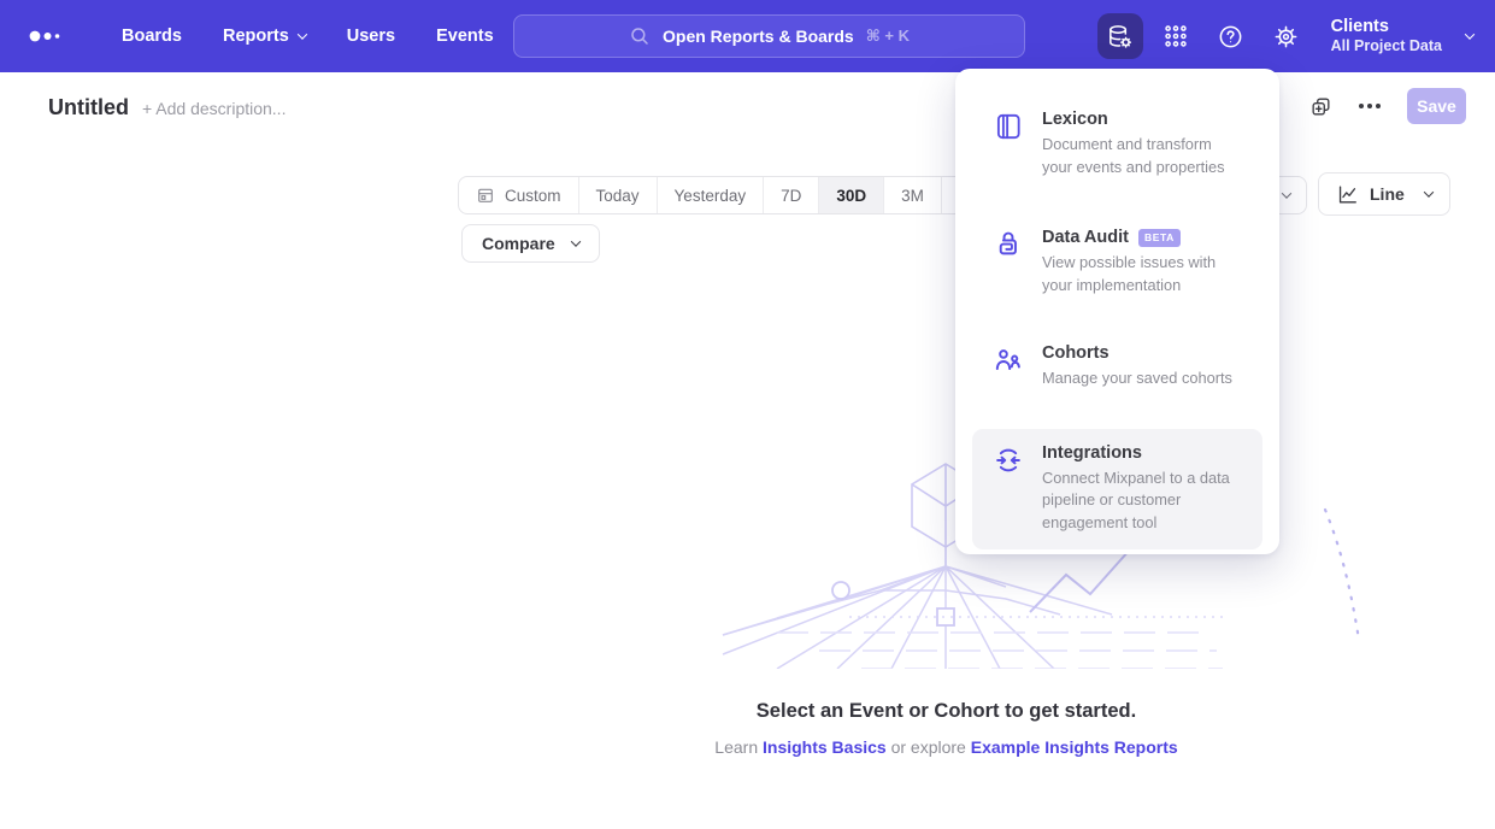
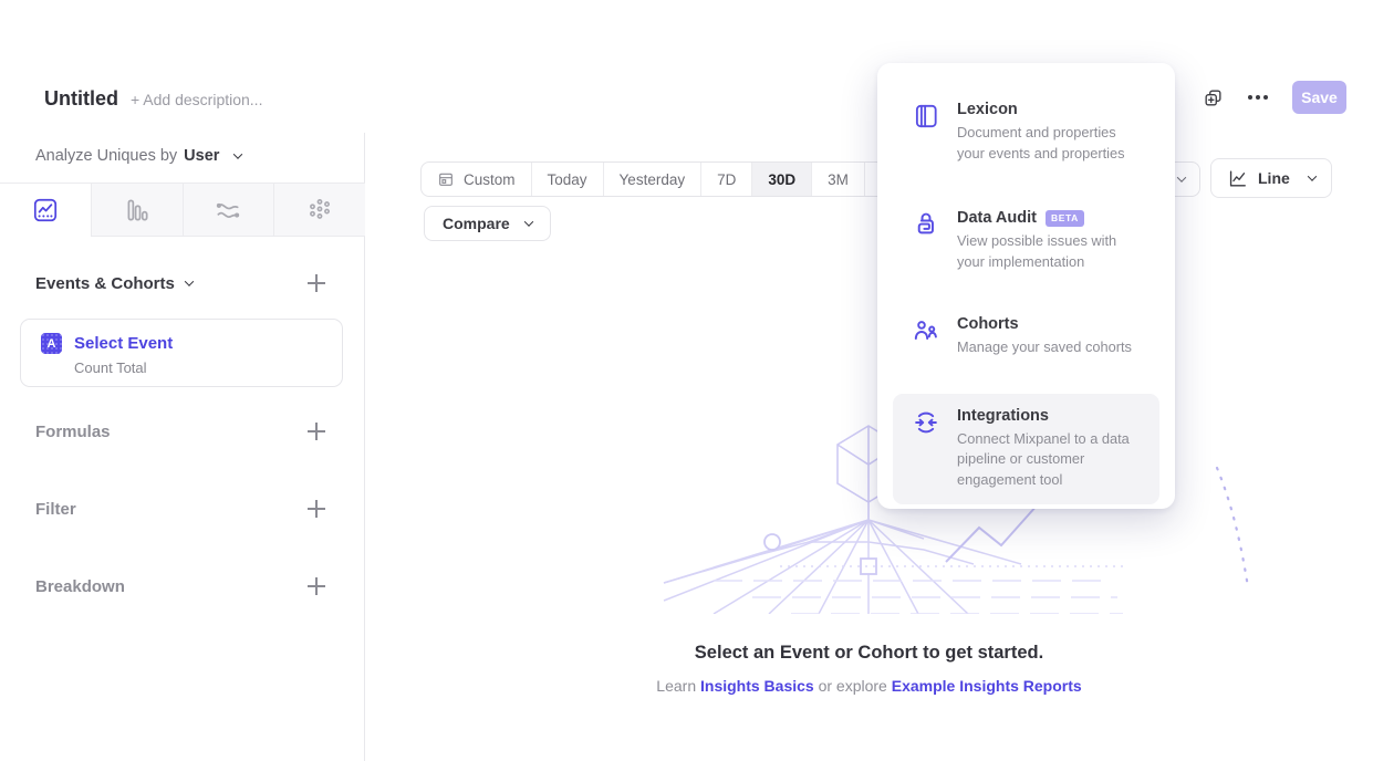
- Boards
- Reports
- Users
- Events
- Open Reports & Boards
- ⌘ + K
- Clients
- All Project Data
  Untitled
  + Add description...
  Save
+ Analyze Uniques by
+ User
+ Events & Cohorts
+ A
+ Select Event
+ Count Total
+ Formulas
+ Filter
+ Breakdown
  Custom
  Today
  Yesterday
  7D
  30D
  3M
  Compare
  Line
  Select an Event or Cohort to get started.
  Learn Insights Basics or explore Example Insights Reports
  Lexicon
- Document and transform your events and properties
+ Document and properties your events and properties
  Data Audit
  BETA
  View possible issues with your implementation
  Cohorts
  Manage your saved cohorts
  Integrations
  Connect Mixpanel to a data pipeline or customer engagement tool
